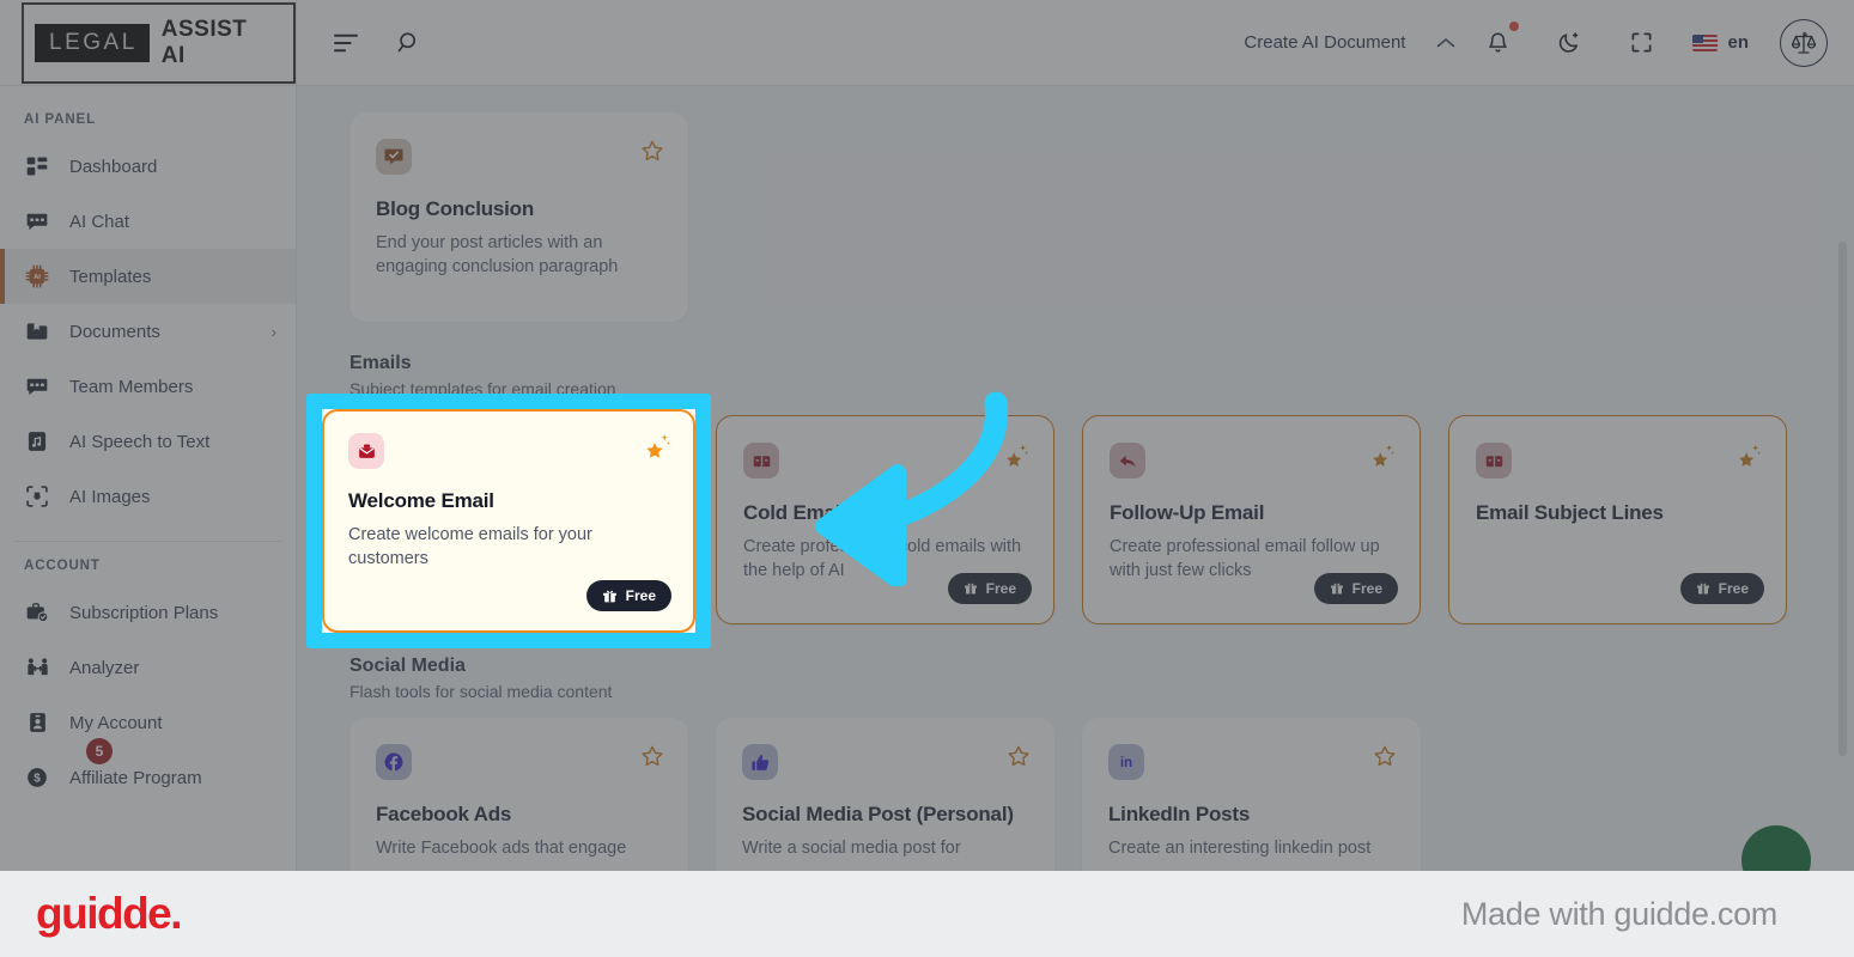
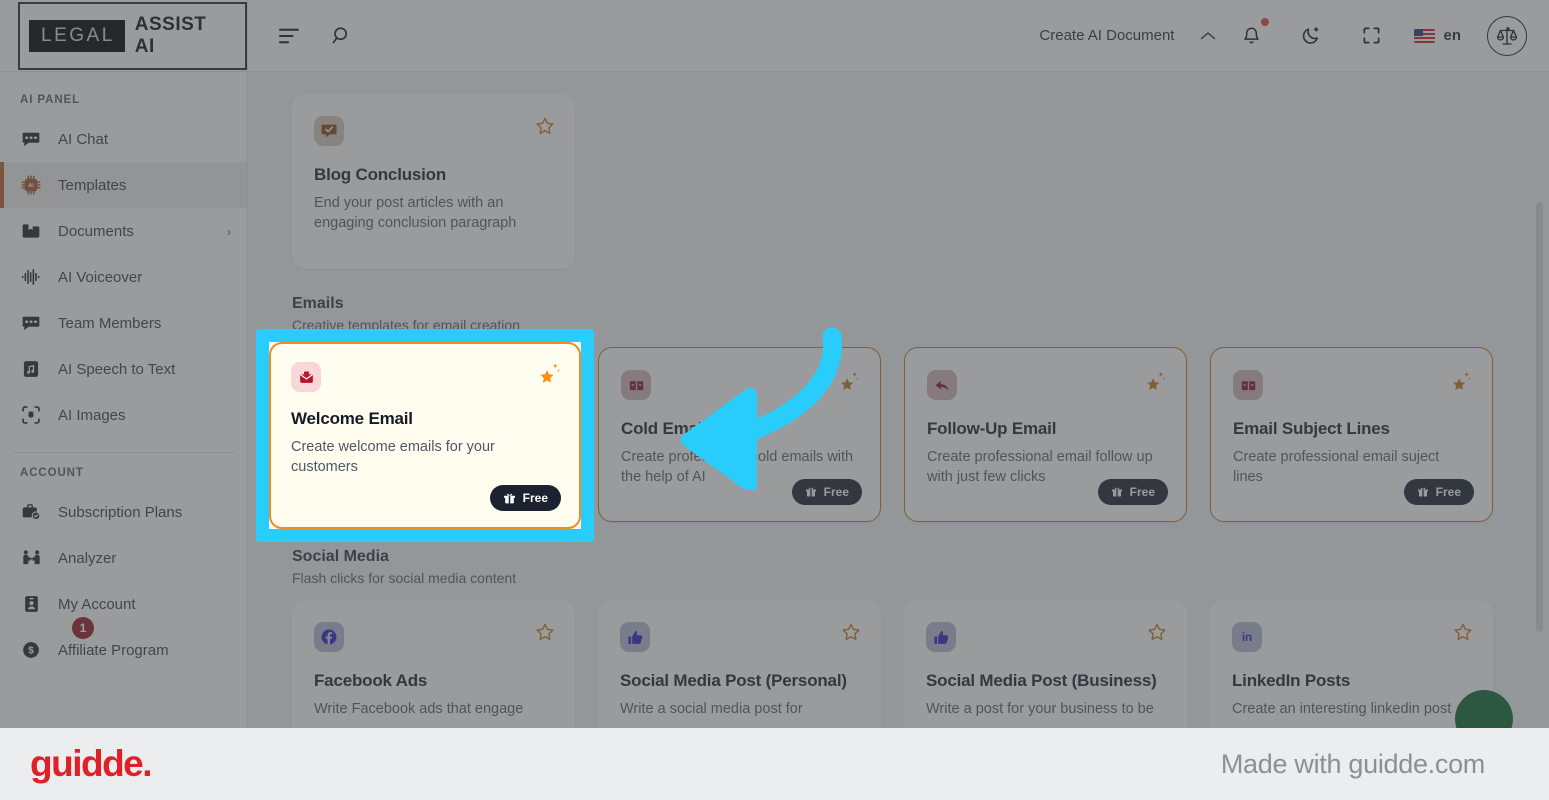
  LEGAL
  ASSIST AI
  AI PANEL
- Dashboard
  AI Chat
  Templates
  Documents
  ›
+ AI Voiceover
  Team Members
  AI Speech to Text
  AI Images
  ACCOUNT
  Subscription Plans
  Analyzer
  My Account
  $
  Affiliate Program
- 5
+ 1
  Create AI Document
  en
  Blog Conclusion
  End your post articles with an engaging conclusion paragraph
  Emails
- Subject templates for email creation
+ Creative templates for email creation
  Create profeold emails with the help of AI
  Free
  Follow-Up Email
  Create professional email follow up with just few clicks
  Free
  Email Subject Lines
+ Create professional email suject lines
  Free
  Social Media
- Flash tools for social media content
+ Flash clicks for social media content
  Facebook Ads
  Write Facebook ads that engage
  Social Media Post (Personal)
  Write a social media post for
+ Social Media Post (Business)
+ Write a post for your business to be
  in
  LinkedIn Posts
  Create an interesting linkedin post
  Welcome Email
  Create welcome emails for your customers
  Free
  guidde.
  Made with guidde.com
